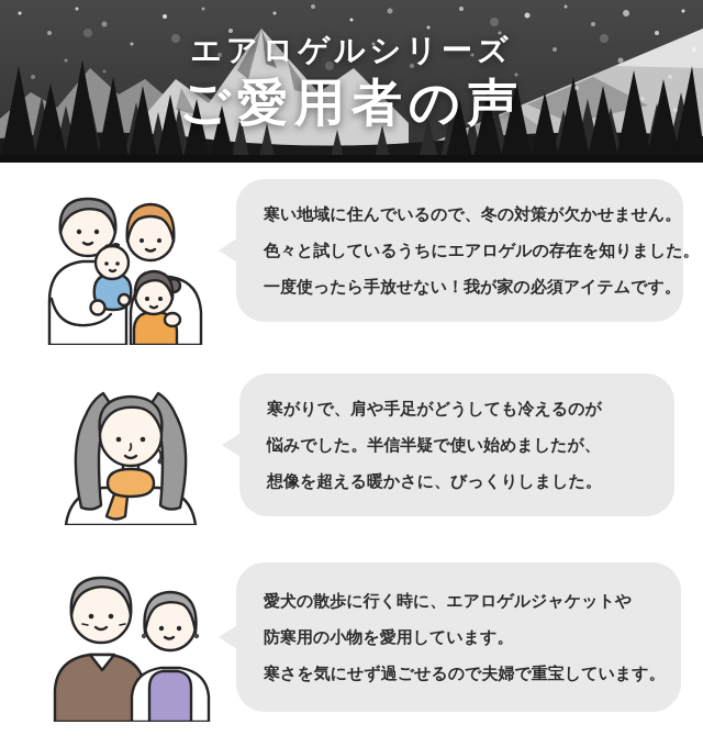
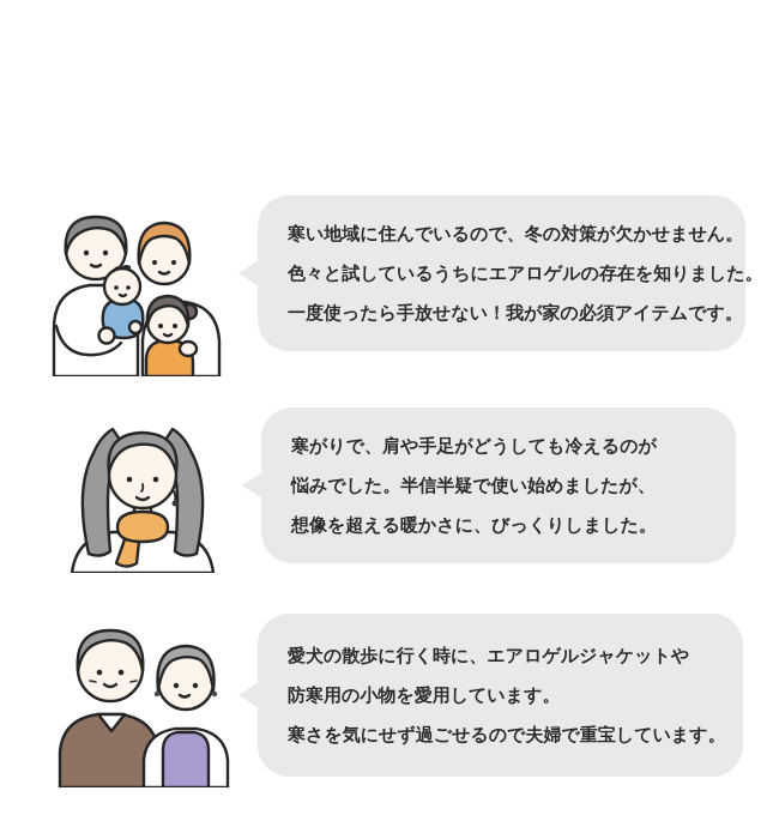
- エアロゲルシリーズ
- ご愛用者の声
  寒い地域に住んでいるので、冬の対策が欠かせません。
  色々と試しているうちにエアロゲルの存在を知りました。
  一度使ったら手放せない！我が家の必須アイテムです。
  寒がりで、肩や手足がどうしても冷えるのが
  悩みでした。半信半疑で使い始めましたが、
  想像を超える暖かさに、びっくりしました。
  愛犬の散歩に行く時に、エアロゲルジャケットや
  防寒用の小物を愛用しています。
  寒さを気にせず過ごせるので夫婦で重宝しています。
